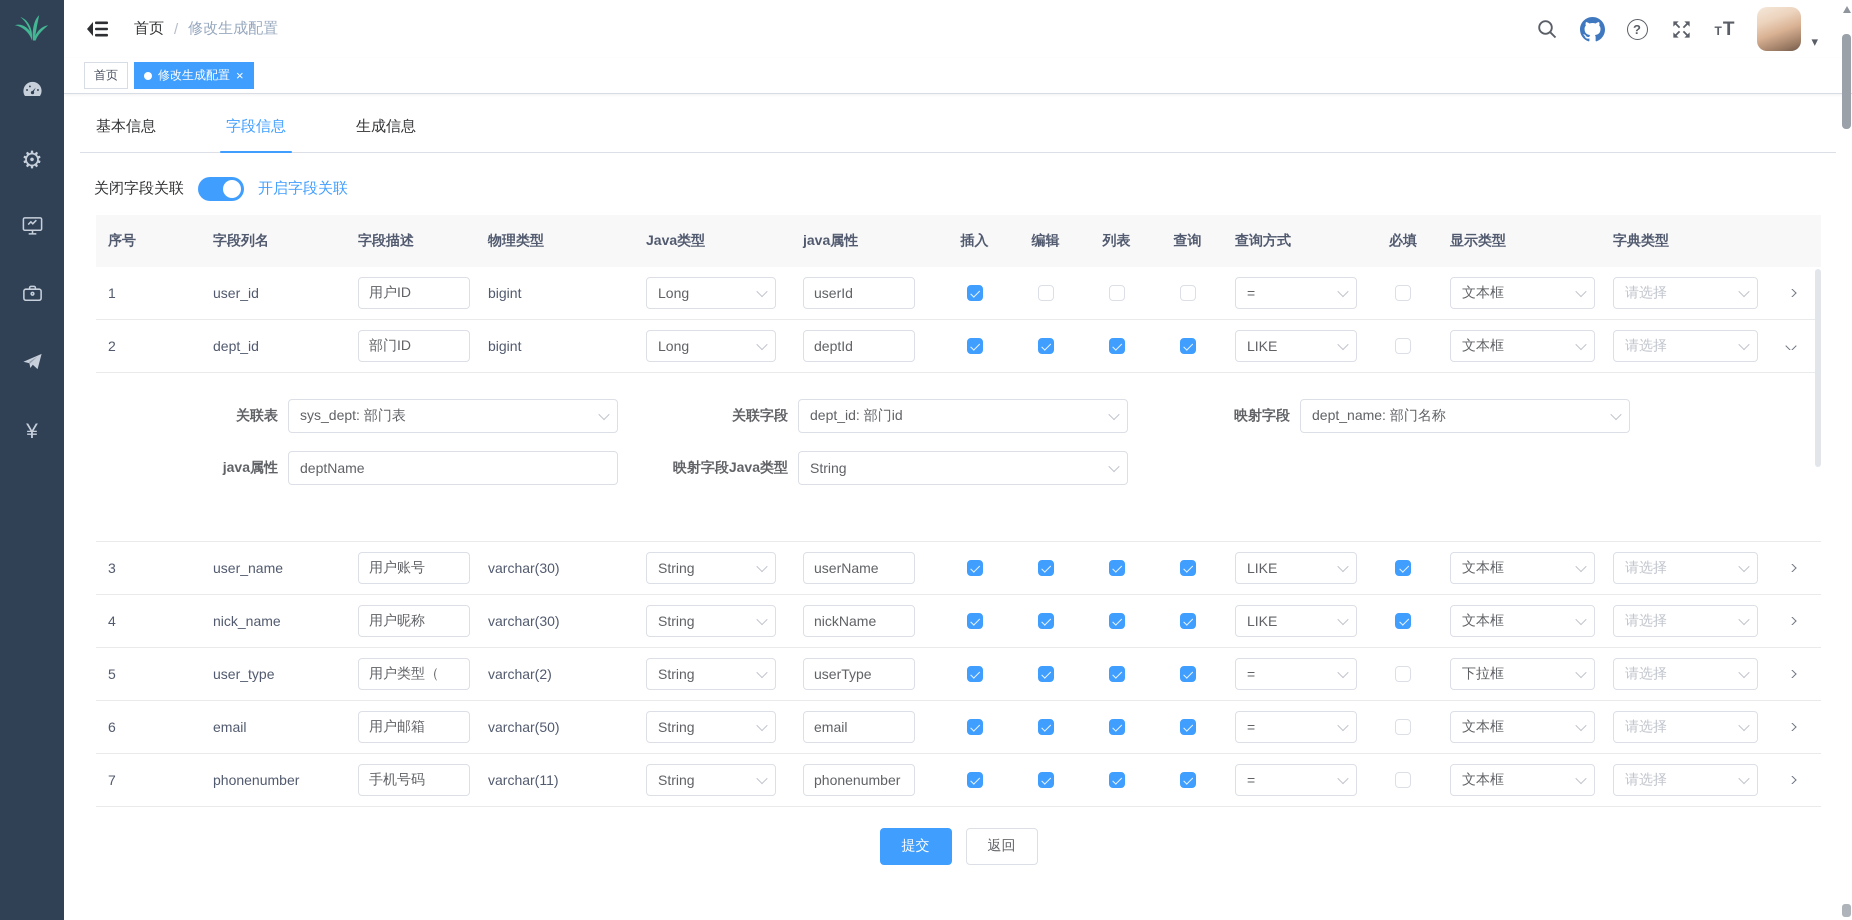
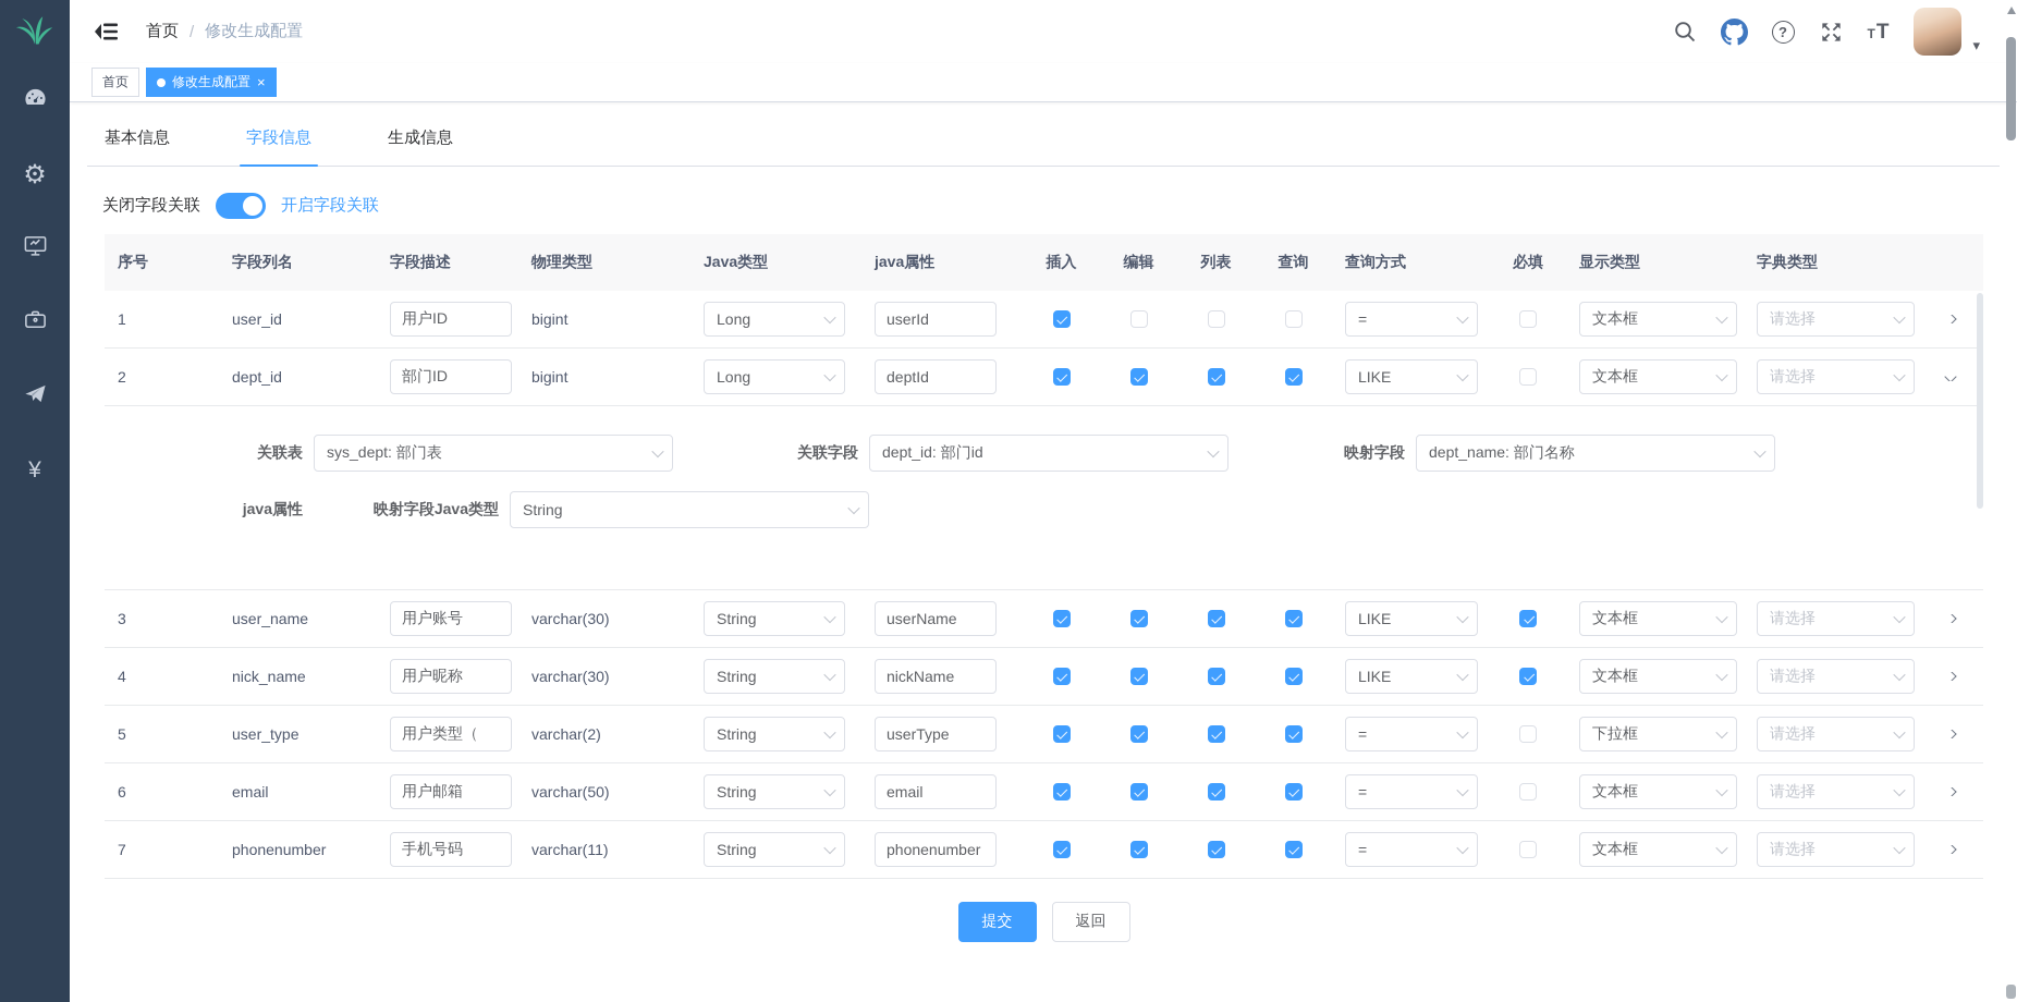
  ⚙
  ¥
  首页
  /
  修改生成配置
  ?
  TT
  ▾
  首页
  修改生成配置
  ×
  基本信息
  字段信息
  生成信息
  关闭字段关联
  开启字段关联
  序号
  字段列名
  字段描述
  物理类型
  Java类型
  java属性
  插入
  编辑
  列表
  查询
  查询方式
  必填
  显示类型
  字典类型
  1
  user_id
  用户ID
  bigint
  Long
  userId
  =
  文本框
  请选择
  2
  dept_id
  部门ID
  bigint
  Long
  deptId
  LIKE
  文本框
  请选择
  关联表
  sys_dept: 部门表
  关联字段
  dept_id: 部门id
  映射字段
  dept_name: 部门名称
  java属性
- deptName
  映射字段Java类型
  String
  3
  user_name
  用户账号
  varchar(30)
  String
  userName
  LIKE
  文本框
  请选择
  4
  nick_name
  用户昵称
  varchar(30)
  String
  nickName
  LIKE
  文本框
  请选择
  5
  user_type
  用户类型（
  varchar(2)
  String
  userType
  =
  下拉框
  请选择
  6
  email
  用户邮箱
  varchar(50)
  String
  email
  =
  文本框
  请选择
  7
  phonenumber
  手机号码
  varchar(11)
  String
  phonenumber
  =
  文本框
  请选择
  提交
  返回
